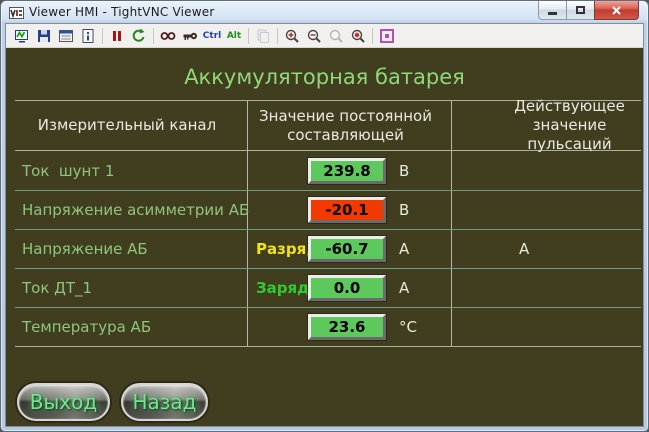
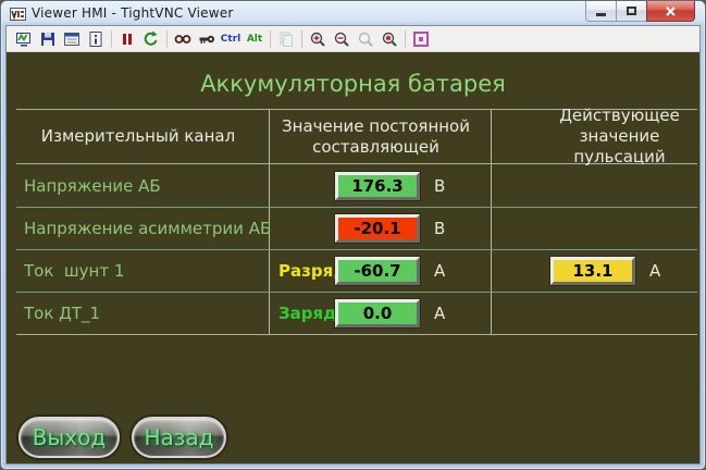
  Viewer HMI - TightVNC Viewer
  Ctrl
  Alt
  Аккумуляторная батарея
  Измерительный канал
  Значение постоянной составляющей
  Действующее значение пульсаций
- Ток шунт 1
+ Напряжение АБ
- 239.8
+ 176.3
  В
  Напряжение асимметрии АБ
  -20.1
  В
- Напряжение АБ
+ Ток шунт 1
  Разря
  -60.7
  А
+ 13.1
  А
  Ток ДТ_1
  Заряд
  0.0
  А
- Температура АБ
- 23.6
- °С
  Выход
  Назад
